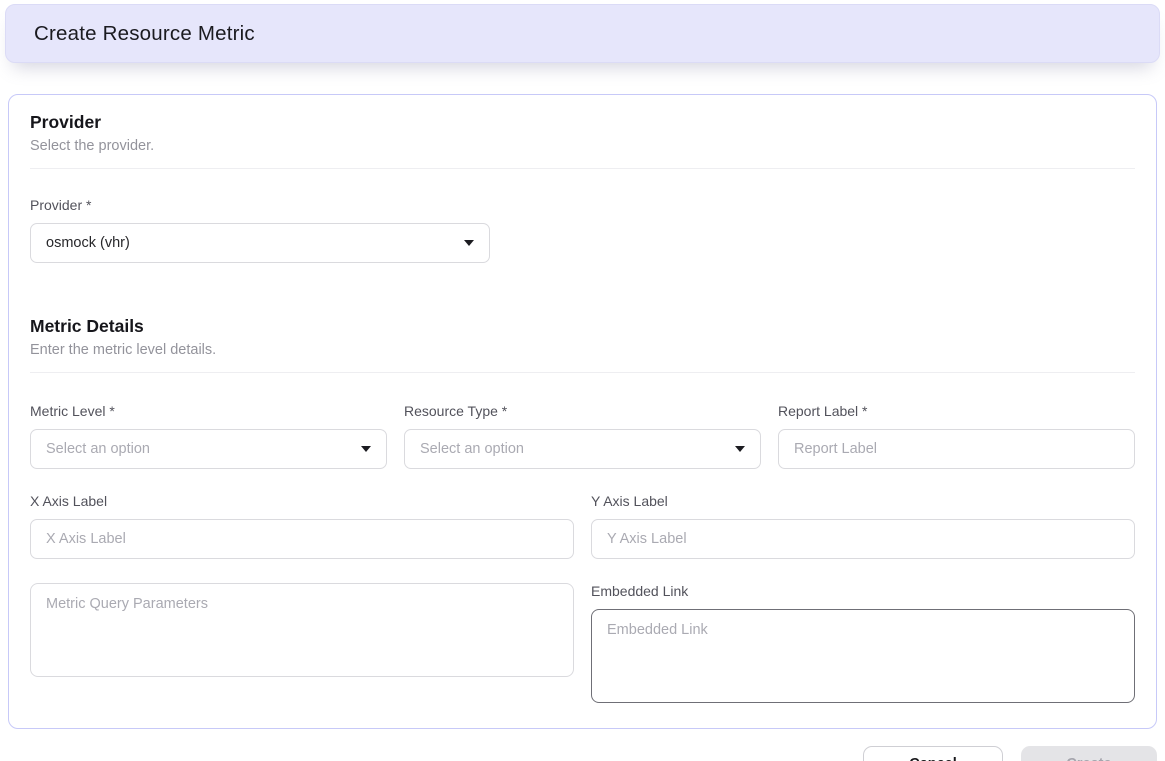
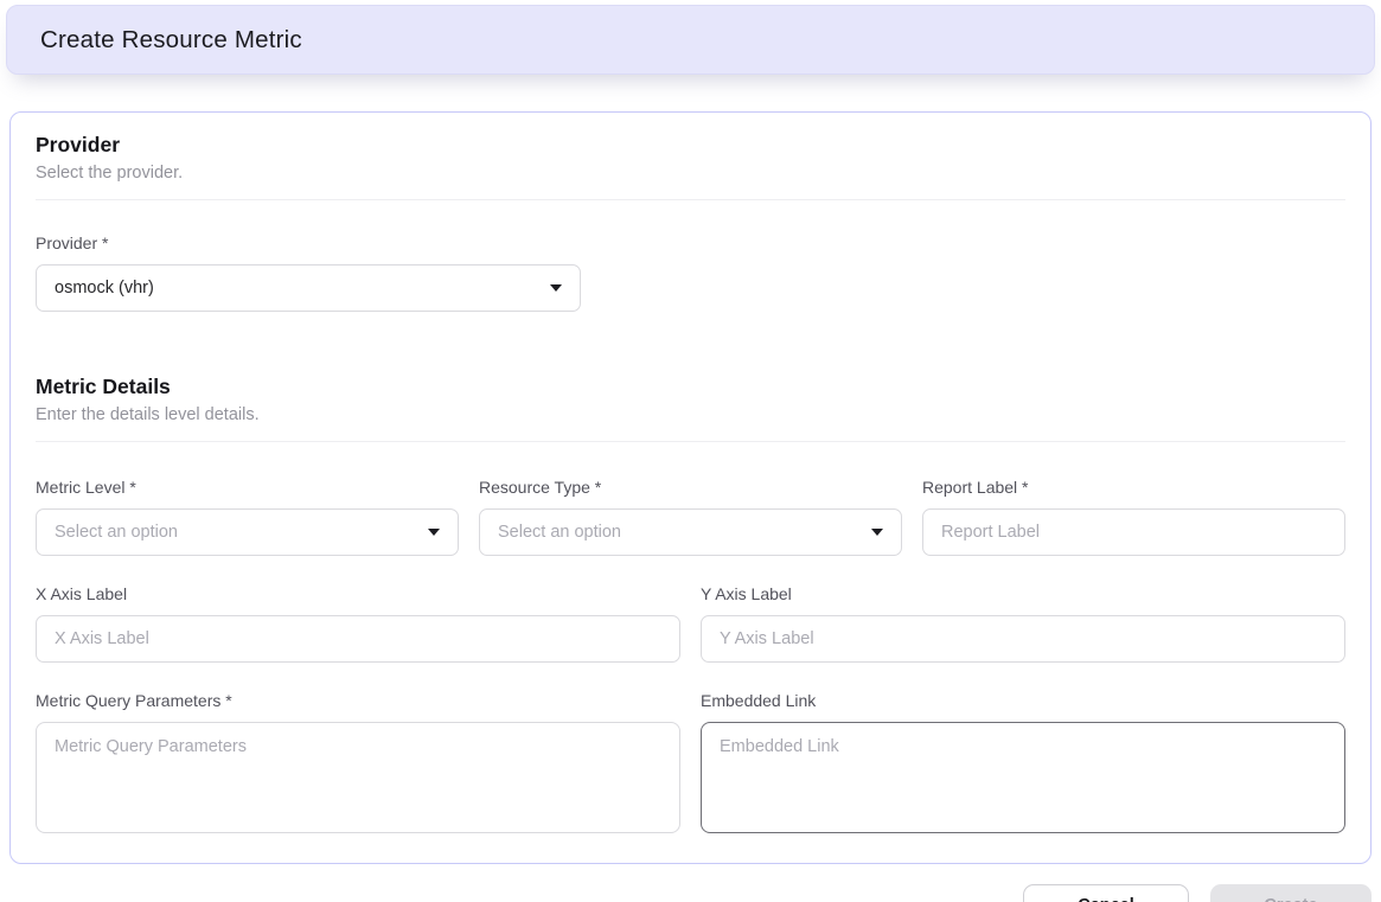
  Create Resource Metric
  Provider
  Select the provider.
  Provider *
  osmock (vhr)
  Metric Details
- Enter the metric level details.
+ Enter the details level details.
  Metric Level *
  Select an option
  Resource Type *
  Select an option
  Report Label *
  Report Label
  X Axis Label
  X Axis Label
  Y Axis Label
  Y Axis Label
+ Metric Query Parameters *
  Metric Query Parameters
  Embedded Link
  Embedded Link
